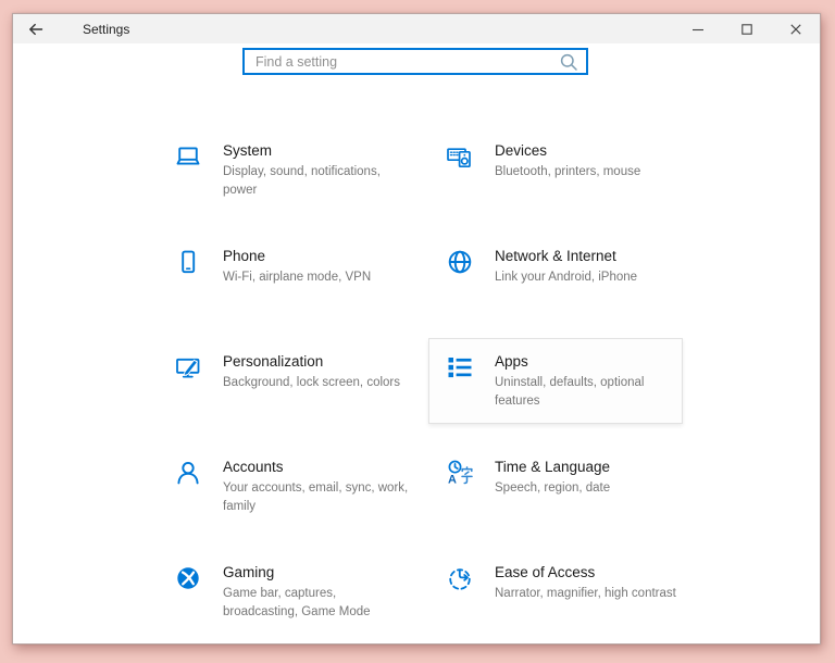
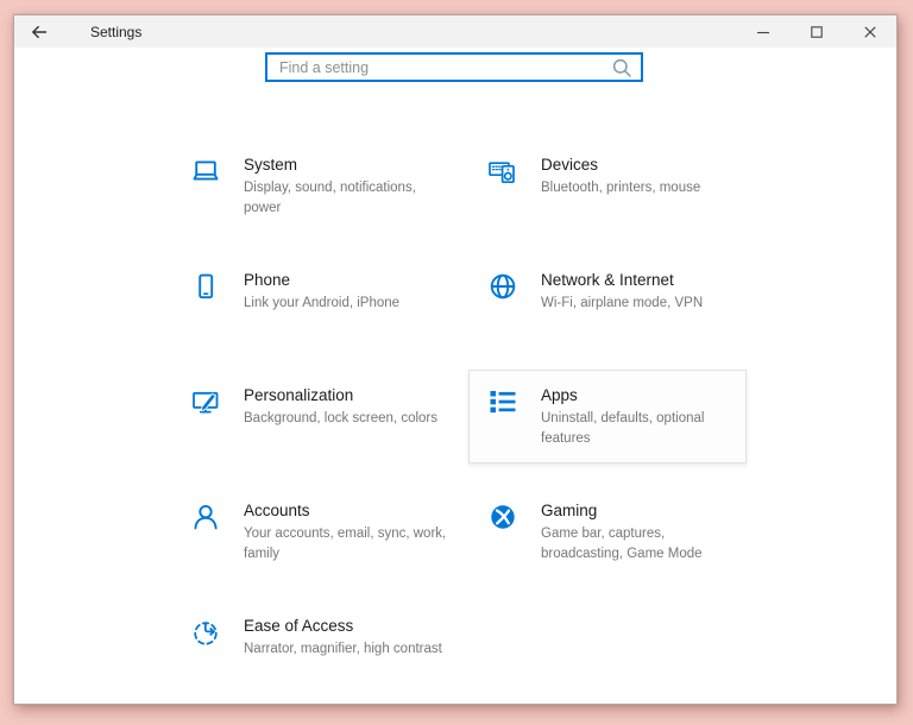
  Settings
  Find a setting
  System
  Display, sound, notifications, power
  Devices
  Bluetooth, printers, mouse
  Phone
- Wi-Fi, airplane mode, VPN
+ Link your Android, iPhone
  Network & Internet
- Link your Android, iPhone
+ Wi-Fi, airplane mode, VPN
  Personalization
  Background, lock screen, colors
  Apps
  Uninstall, defaults, optional features
  Accounts
  Your accounts, email, sync, work, family
- A
- Time & Language
- Speech, region, date
  Gaming
  Game bar, captures, broadcasting, Game Mode
  Ease of Access
  Narrator, magnifier, high contrast
